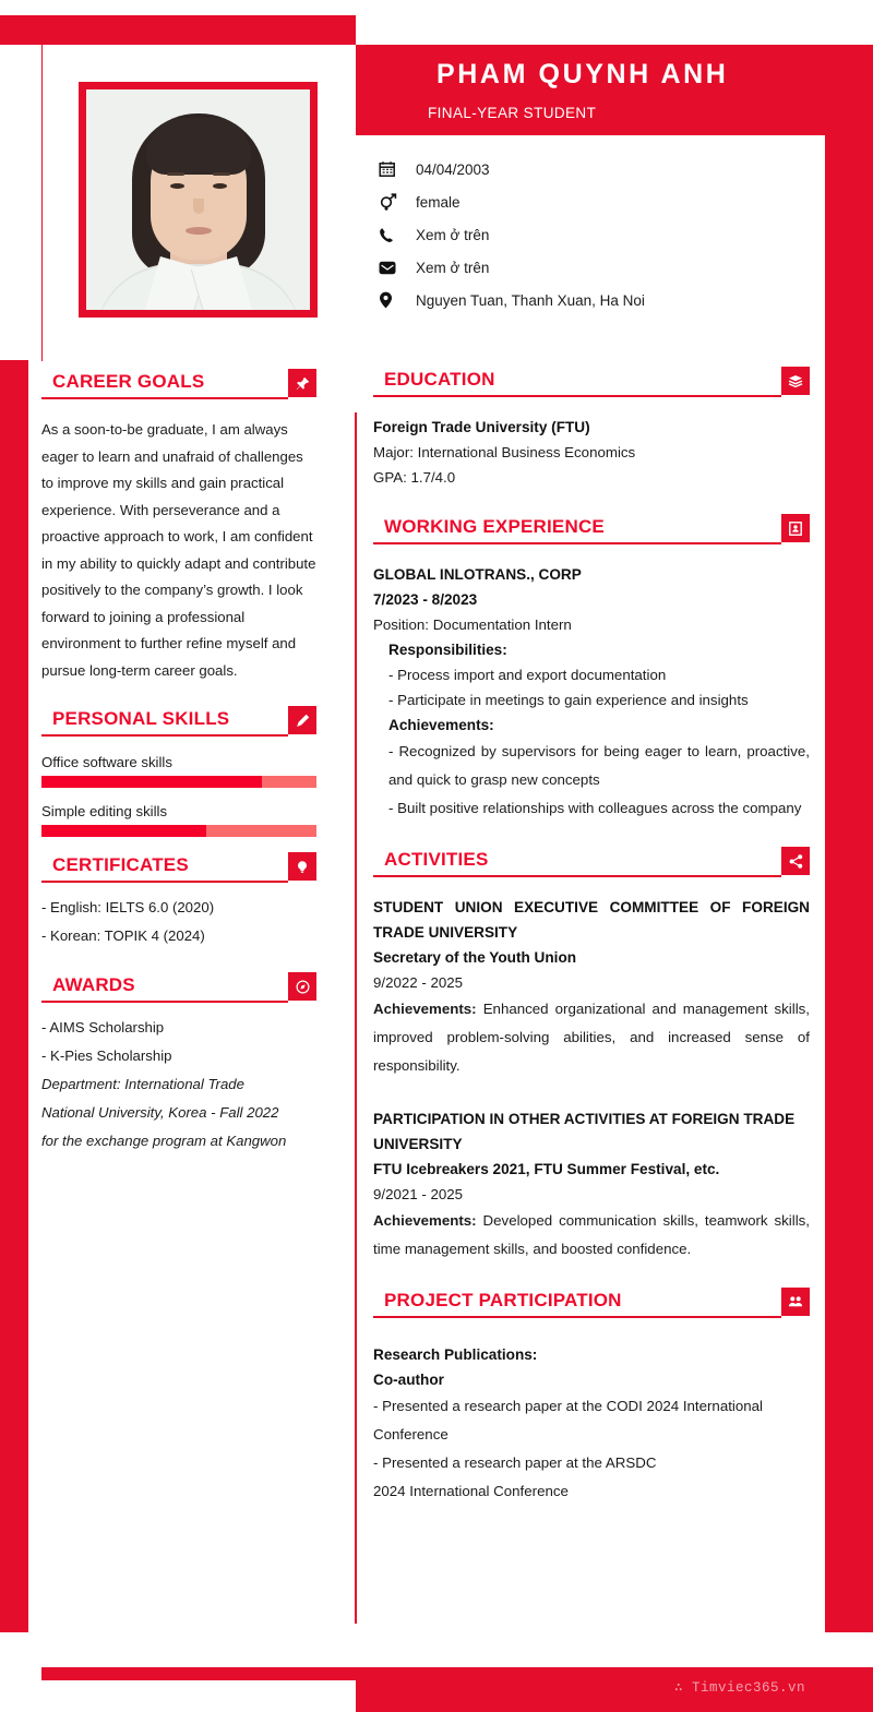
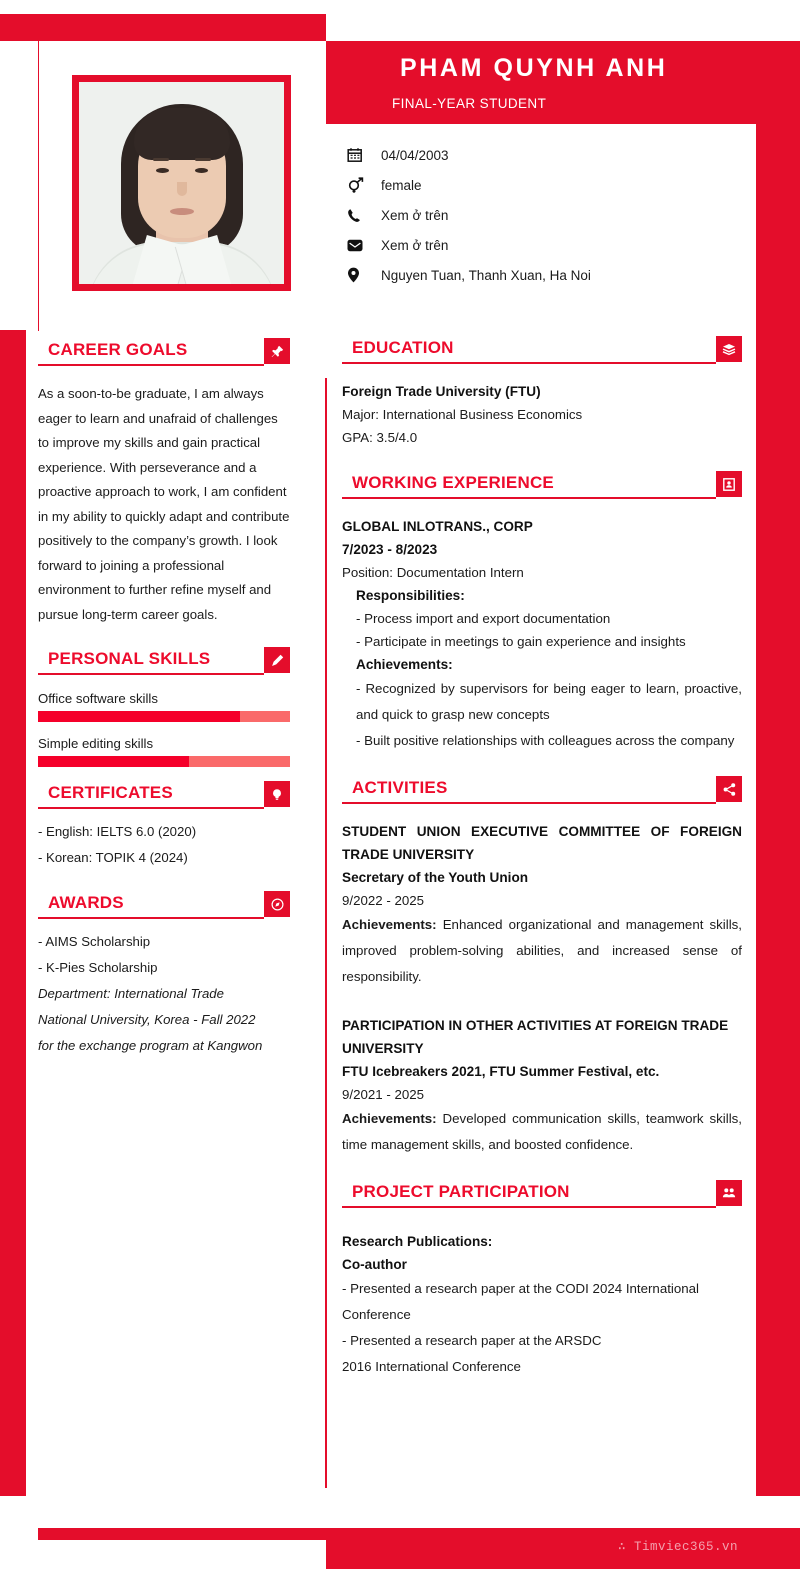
  PHAM QUYNH ANH
  FINAL-YEAR STUDENT
  04/04/2003
  female
  Xem ở trên
  Xem ở trên
  Nguyen Tuan, Thanh Xuan, Ha Noi
  CAREER GOALS
  As a soon-to-be graduate, I am always eager to learn and unafraid of challenges to improve my skills and gain practical experience. With perseverance and a proactive approach to work, I am confident in my ability to quickly adapt and contribute positively to the company’s growth. I look forward to joining a professional environment to further refine myself and pursue long-term career goals.
  PERSONAL SKILLS
  Office software skills
  Simple editing skills
  CERTIFICATES
  - English: IELTS 6.0 (2020)
  - Korean: TOPIK 4 (2024)
  AWARDS
  - AIMS Scholarship
  - K-Pies Scholarship
  Department: International Trade
  National University, Korea - Fall 2022
  for the exchange program at Kangwon
  EDUCATION
  Foreign Trade University (FTU)
  Major: International Business Economics
- GPA: 1.7/4.0
+ GPA: 3.5/4.0
  WORKING EXPERIENCE
  GLOBAL INLOTRANS., CORP
  7/2023 - 8/2023
  Position: Documentation Intern
  Responsibilities:
  - Process import and export documentation
  - Participate in meetings to gain experience and insights
  Achievements:
  - Recognized by supervisors for being eager to learn, proactive, and quick to grasp new concepts
  - Built positive relationships with colleagues across the company
  ACTIVITIES
  STUDENT UNION EXECUTIVE COMMITTEE OF FOREIGN TRADE UNIVERSITY
  Secretary of the Youth Union
  9/2022 - 2025
  Achievements: Enhanced organizational and management skills, improved problem-solving abilities, and increased sense of responsibility.
  PARTICIPATION IN OTHER ACTIVITIES AT FOREIGN TRADE UNIVERSITY
  FTU Icebreakers 2021, FTU Summer Festival, etc.
  9/2021 - 2025
  Achievements: Developed communication skills, teamwork skills, time management skills, and boosted confidence.
  PROJECT PARTICIPATION
  Research Publications:
  Co-author
  - Presented a research paper at the CODI 2024 International Conference
  - Presented a research paper at the ARSDC
- 2024 International Conference
+ 2016 International Conference
  ∴ Timviec365.vn
